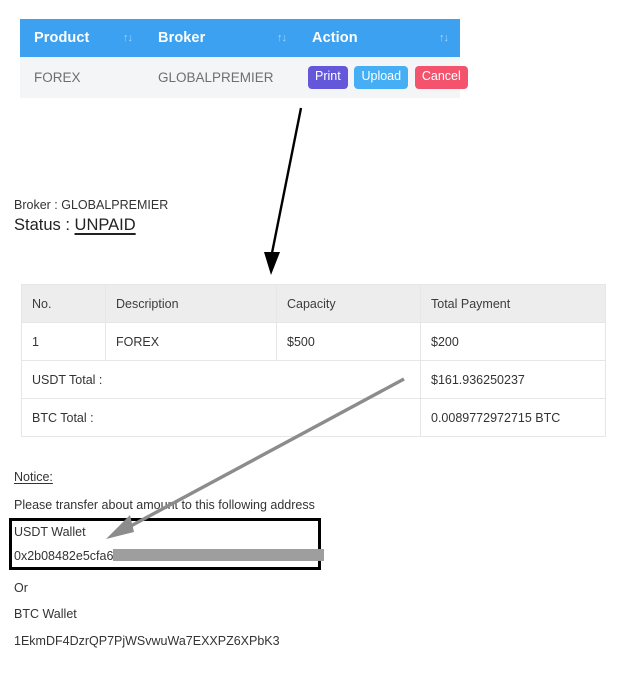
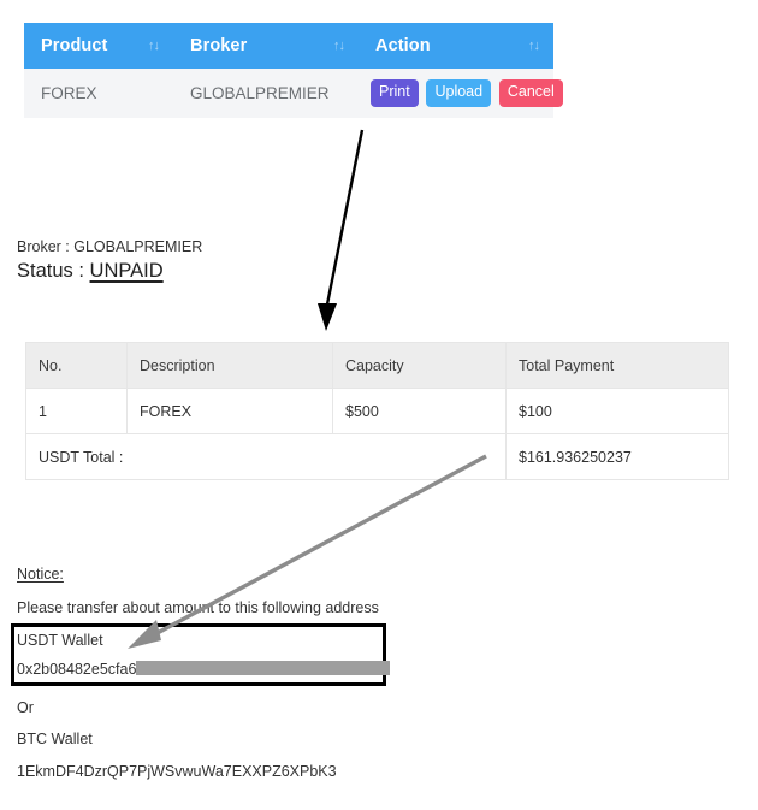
  Product ↑↓	Broker ↑↓	Action ↑↓
  FOREX	GLOBALPREMIER	Print Upload Cancel
  Broker : GLOBALPREMIER
  Status : UNPAID
  No.	Description	Capacity	Total Payment
- 1	FOREX	$500	$200
+ 1	FOREX	$500	$100
  USDT Total :	$161.936250237
- BTC Total :	0.0089772972715 BTC
  Notice:
  Please transfer about amout to this following address
  USDT Wallet
  0x2b08482e5cfa6
  Or
  BTC Wallet
  1EkmDF4DzrQP7PjWSvwuWa7EXXPZ6XPbK3
